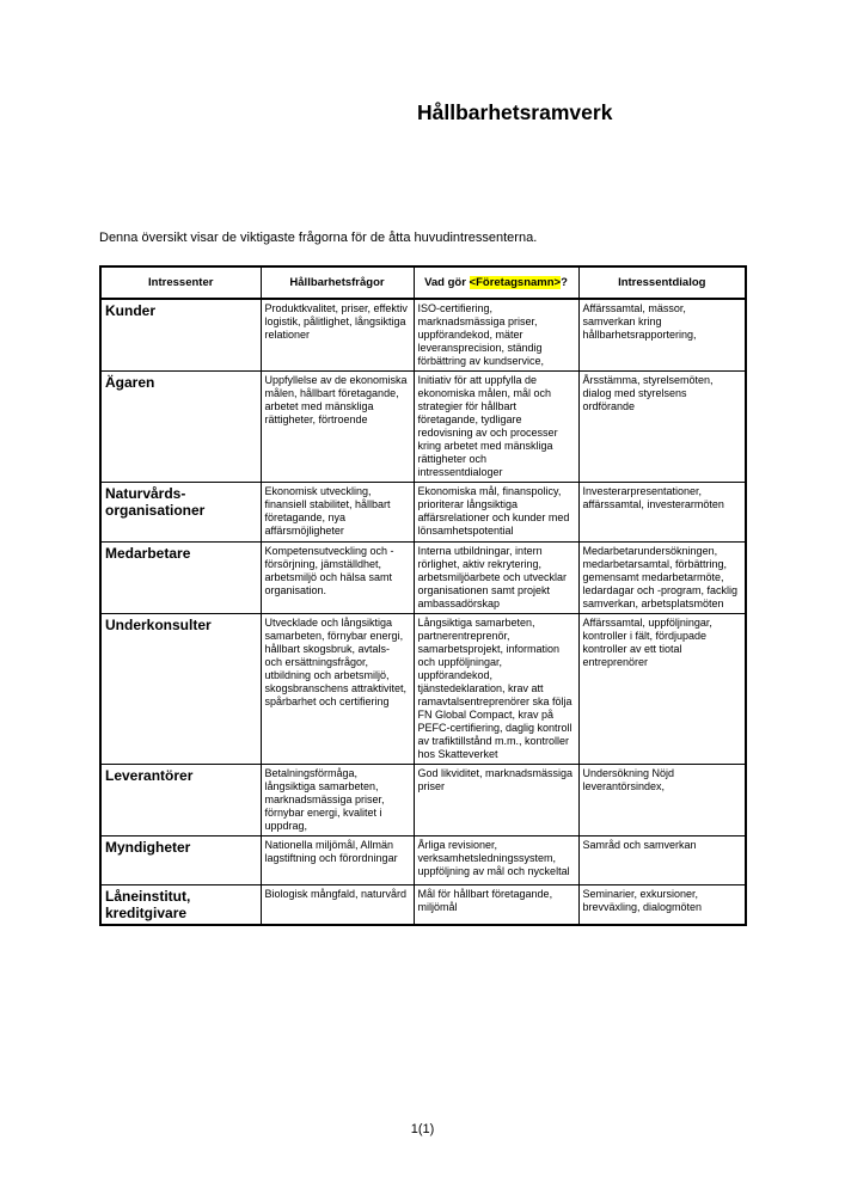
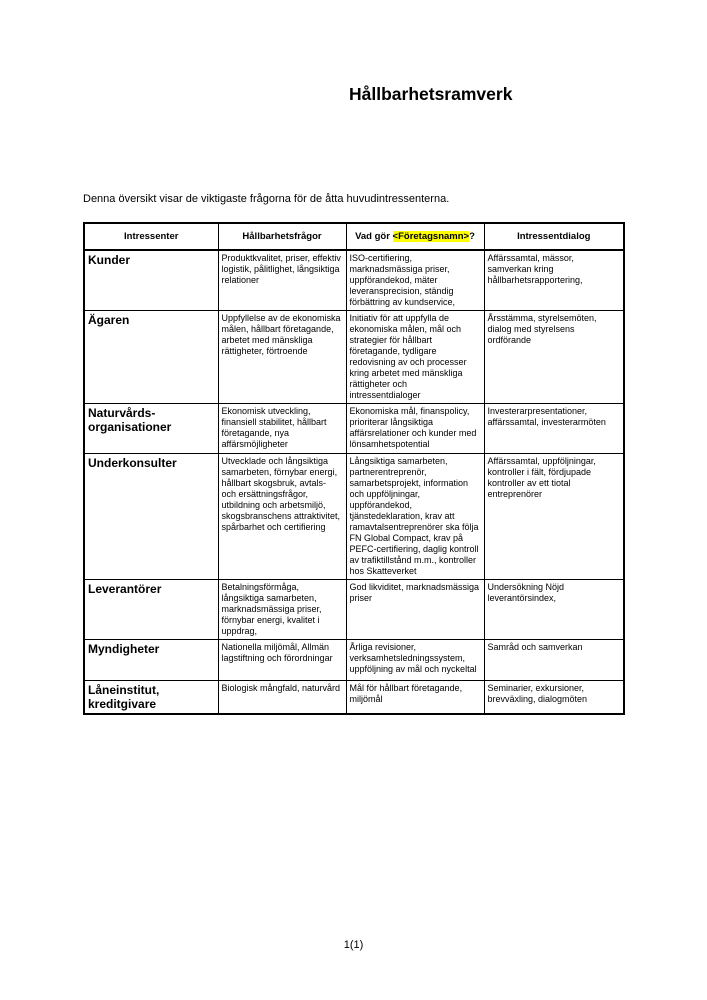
  Hållbarhetsramverk
  Denna översikt visar de viktigaste frågorna för de åtta huvudintressenterna.
  Intressenter	Hållbarhetsfrågor	Vad gör <Företagsnamn>?	Intressentdialog
  Kunder	Produktkvalitet, priser, effektiv logistik, pålitlighet, långsiktiga relationer	ISO-certifiering, marknadsmässiga priser, uppförandekod, mäter leveransprecision, ständig förbättring av kundservice,	Affärssamtal, mässor, samverkan kring hållbarhetsrapportering,
  Ägaren	Uppfyllelse av de ekonomiska målen, hållbart företagande, arbetet med mänskliga rättigheter, förtroende	Initiativ för att uppfylla de ekonomiska målen, mål och strategier för hållbart företagande, tydligare redovisning av och processer kring arbetet med mänskliga rättigheter och intressentdialoger	Årsstämma, styrelsemöten, dialog med styrelsens ordförande
  Naturvårds- organisationer	Ekonomisk utveckling, finansiell stabilitet, hållbart företagande, nya affärsmöjligheter	Ekonomiska mål, finanspolicy, prioriterar långsiktiga affärsrelationer och kunder med lönsamhetspotential	Investerarpresentationer, affärssamtal, investerarmöten
- Medarbetare	Kompetensutveckling och -försörjning, jämställdhet, arbetsmiljö och hälsa samt organisation.	Interna utbildningar, intern rörlighet, aktiv rekrytering, arbetsmiljöarbete och utvecklar organisationen samt projekt ambassadörskap	Medarbetarundersökningen, medarbetarsamtal, förbättring, gemensamt medarbetarmöte, ledardagar och -program, facklig samverkan, arbetsplatsmöten
  Underkonsulter	Utvecklade och långsiktiga samarbeten, förnybar energi, hållbart skogsbruk, avtals- och ersättningsfrågor, utbildning och arbetsmiljö, skogsbranschens attraktivitet, spårbarhet och certifiering	Långsiktiga samarbeten, partnerentreprenör, samarbetsprojekt, information och uppföljningar, uppförandekod, tjänstedeklaration, krav att ramavtalsentreprenörer ska följa FN Global Compact, krav på PEFC-certifiering, daglig kontroll av trafiktillstånd m.m., kontroller hos Skatteverket	Affärssamtal, uppföljningar, kontroller i fält, fördjupade kontroller av ett tiotal entreprenörer
  Leverantörer	Betalningsförmåga, långsiktiga samarbeten, marknadsmässiga priser, förnybar energi, kvalitet i uppdrag,	God likviditet, marknadsmässiga priser	Undersökning Nöjd leverantörsindex,
  Myndigheter	Nationella miljömål, Allmän lagstiftning och förordningar	Årliga revisioner, verksamhetsledningssystem, uppföljning av mål och nyckeltal	Samråd och samverkan
  Låneinstitut, kreditgivare	Biologisk mångfald, naturvård	Mål för hållbart företagande, miljömål	Seminarier, exkursioner, brevväxling, dialogmöten
  1(1)
